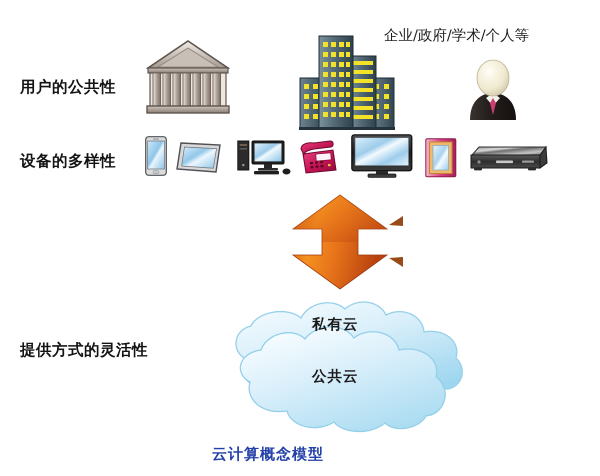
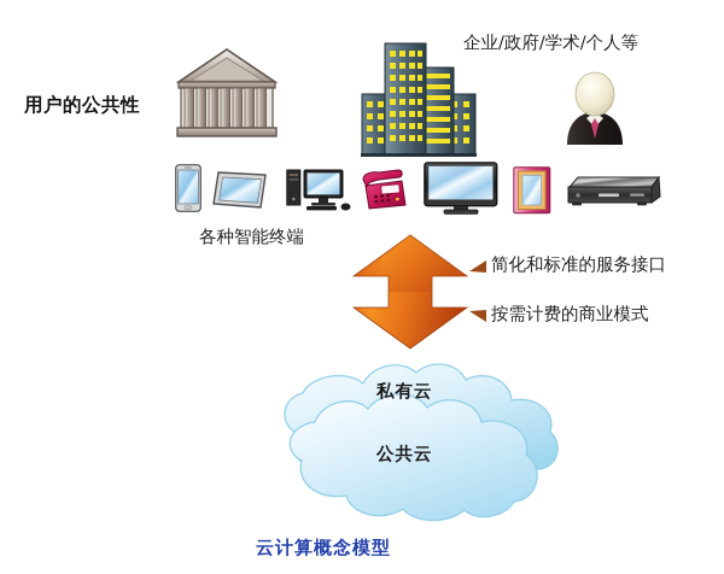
  用户的公共性
- 设备的多样性
- 提供方式的灵活性
  企业/政府/学术/个人等
+ 各种智能终端
+ 简化和标准的服务接口
+ 按需计费的商业模式
  私有云
  公共云
  云计算概念模型
